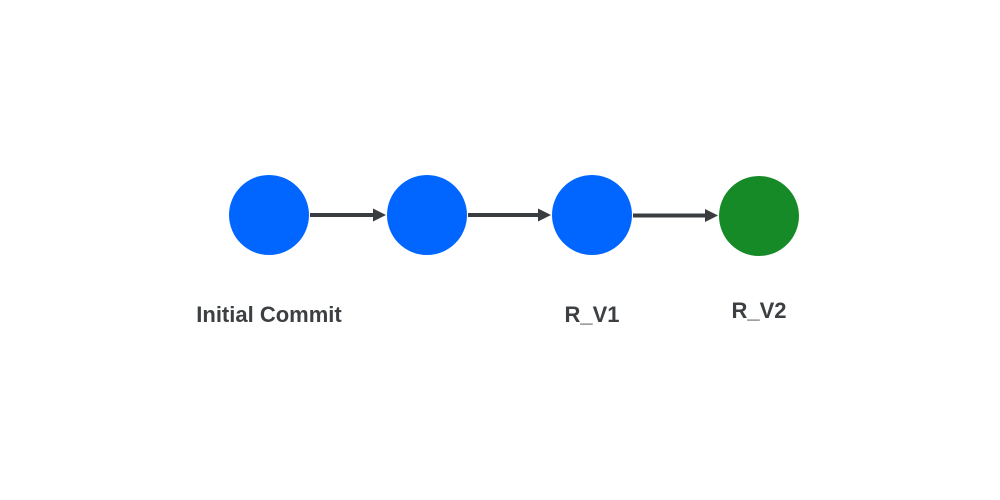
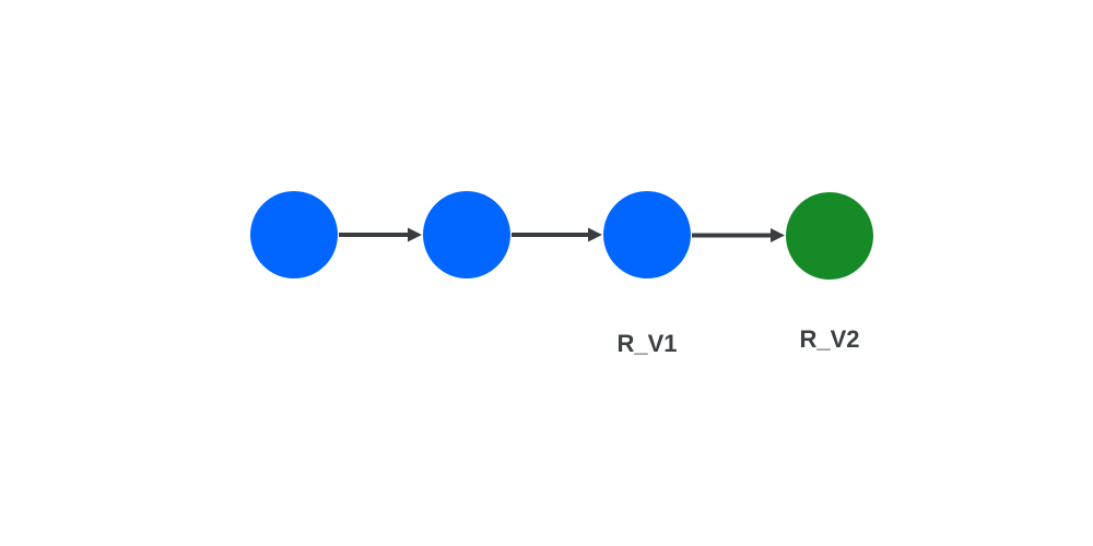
- Initial Commit
  R_V1
  R_V2
